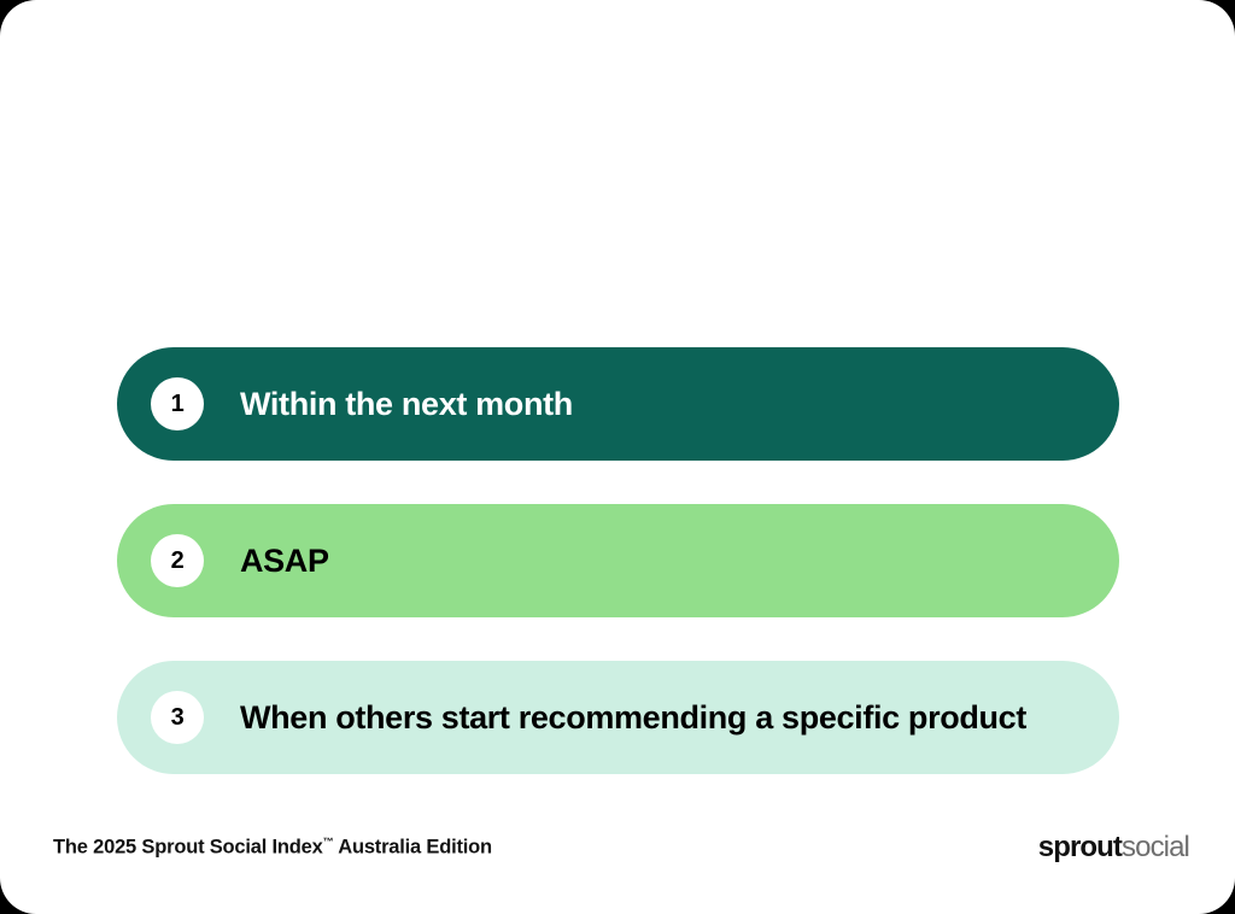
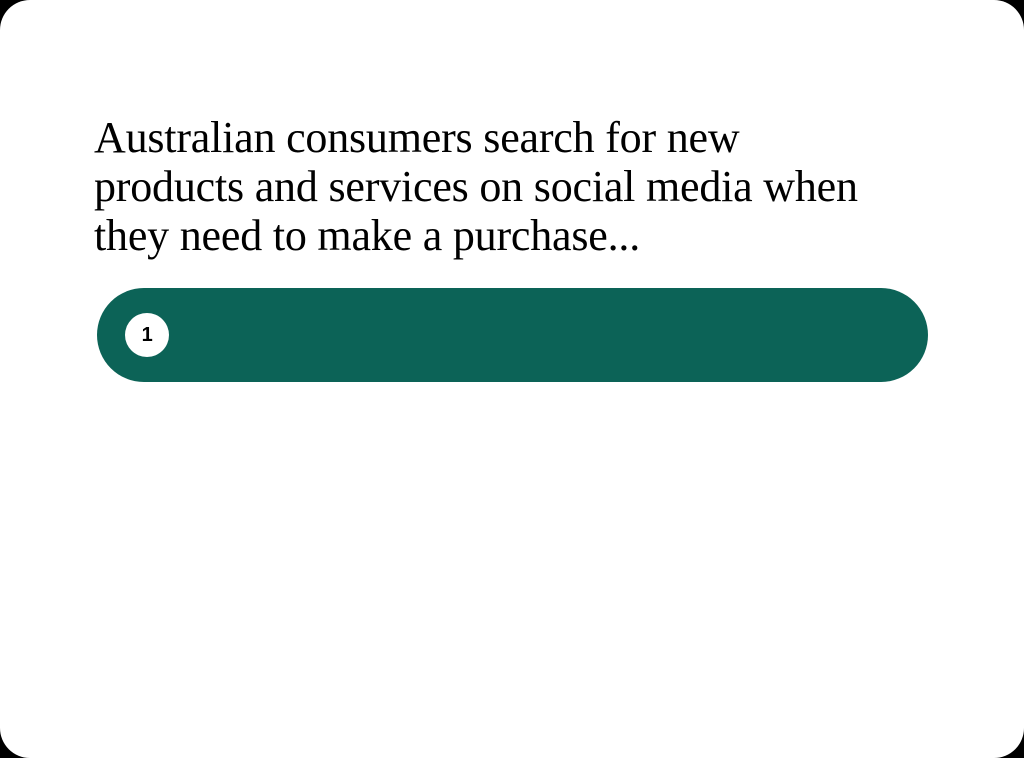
+ Australian consumers search for new products and services on social media when they need to make a purchase...
  1
- Within the next month
- 2
- ASAP
- 3
- When others start recommending a specific product
- The 2025 Sprout Social Index™ Australia Edition
- sproutsocial
